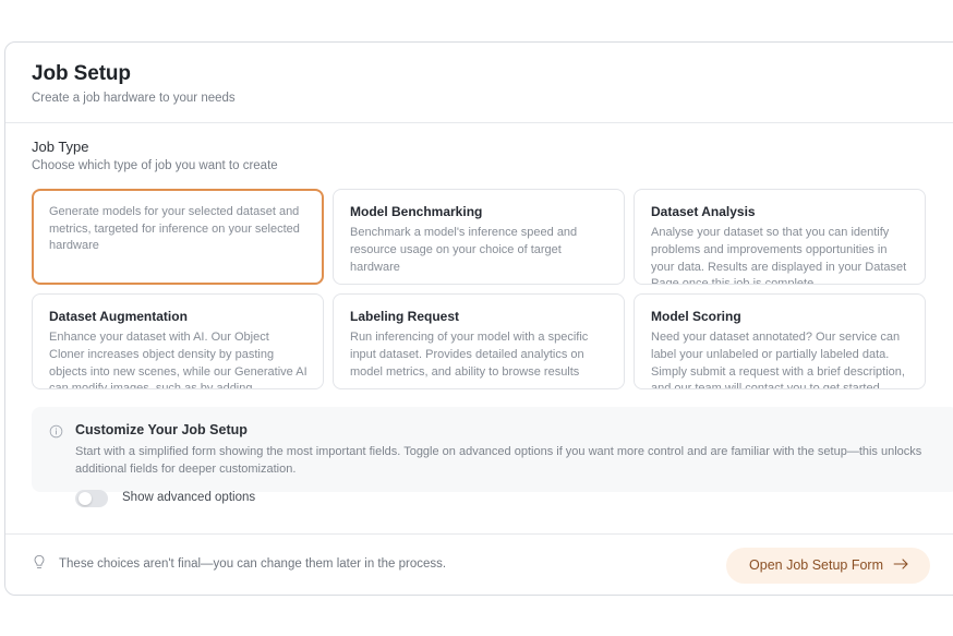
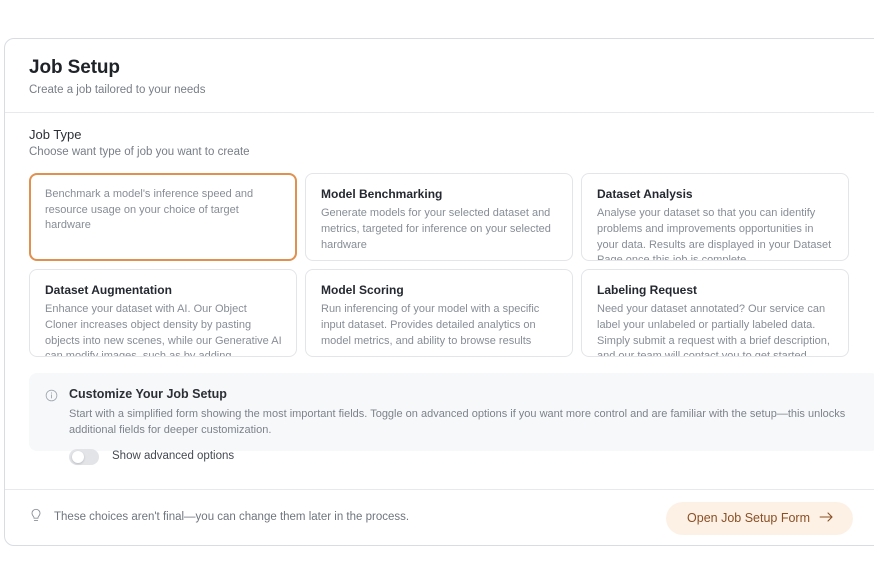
  Job Setup
- Create a job hardware to your needs
+ Create a job tailored to your needs
  Job Type
- Choose which type of job you want to create
+ Choose want type of job you want to create
- Generate models for your selected dataset and metrics, targeted for inference on your selected hardware
+ Benchmark a model's inference speed and resource usage on your choice of target hardware
  Model Benchmarking
- Benchmark a model's inference speed and resource usage on your choice of target hardware
+ Generate models for your selected dataset and metrics, targeted for inference on your selected hardware
  Dataset Analysis
  Analyse your dataset so that you can identify problems and improvements opportunities in your data. Results are displayed in your Dataset
  Dataset Augmentation
  Enhance your dataset with AI. Our Object Cloner increases object density by pasting objects into new scenes, while our Generative AI
- Labeling Request
+ Model Scoring
  Run inferencing of your model with a specific input dataset. Provides detailed analytics on model metrics, and ability to browse results
- Model Scoring
+ Labeling Request
  Need your dataset annotated? Our service can label your unlabeled or partially labeled data. Simply submit a request with a brief description,
  Customize Your Job Setup
  Start with a simplified form showing the most important fields. Toggle on advanced options if you want more control and are familiar with the setup—this unlocks additional fields for deeper customization.
  Show advanced options
  These choices aren't final—you can change them later in the process.
  Open Job Setup Form
